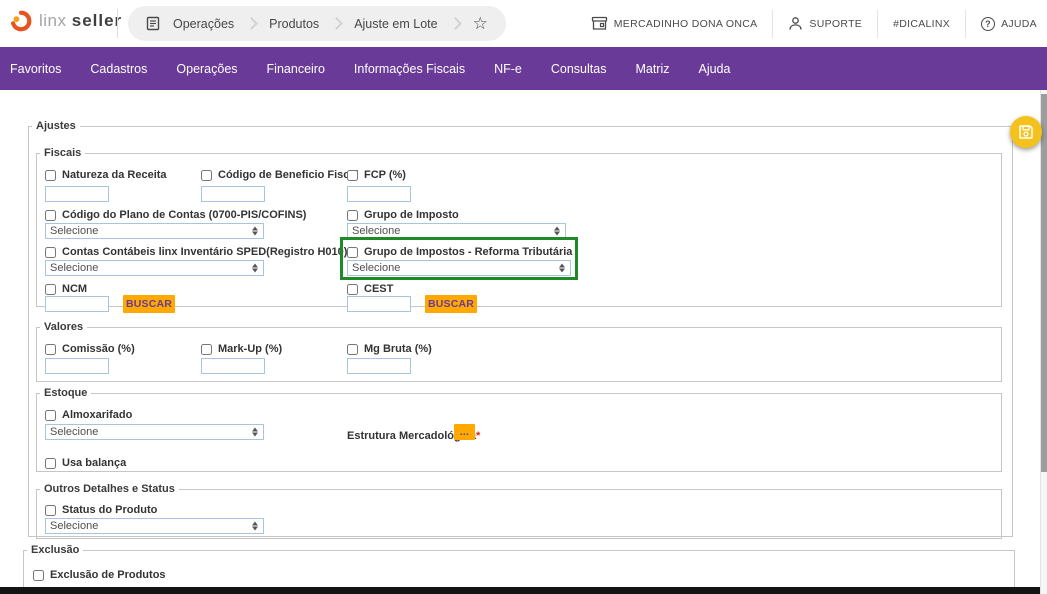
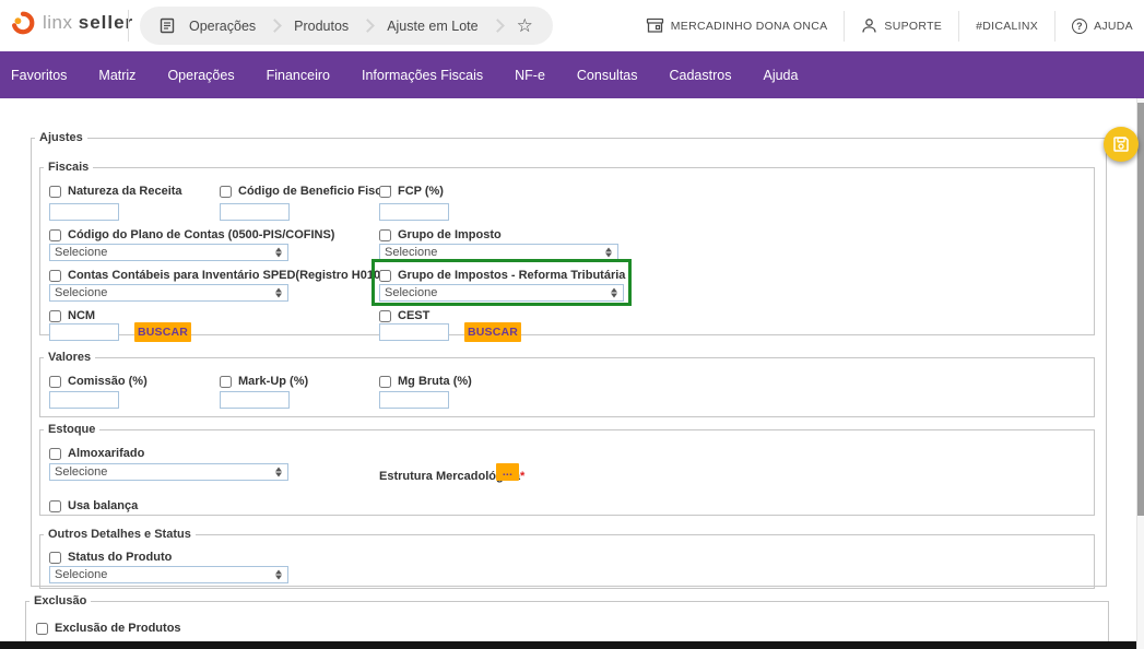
  linx seller
  Operações
  Produtos
  Ajuste em Lote
  ☆
  MERCADINHO DONA ONCA
  SUPORTE
  #DICALINX
  AJUDA
  Favoritos
- Cadastros
+ Matriz
  Operações
  Financeiro
  Informações Fiscais
  NF-e
  Consultas
- Matriz
+ Cadastros
  Ajuda
  Ajustes
  Fiscais
  Natureza da Receita
  Código de Beneficio Fiscal
  FCP (%)
- Código do Plano de Contas (0700-PIS/COFINS)
+ Código do Plano de Contas (0500-PIS/COFINS)
  Selecione
  Grupo de Imposto
  Selecione
- Contas Contábeis linx Inventário SPED(Registro H010)
+ Contas Contábeis para Inventário SPED(Registro H010)
  Selecione
  Grupo de Impostos - Reforma Tributária
  Selecione
  NCM
  BUSCAR
  CEST
  BUSCAR
  Valores
  Comissão (%)
  Mark-Up (%)
  Mg Bruta (%)
  Estoque
  Almoxarifado
  Selecione
  Estrutura Mercadoló *
  ...
  Usa balança
  Outros Detalhes e Status
  Status do Produto
  Selecione
  Exclusão
  Exclusão de Produtos
